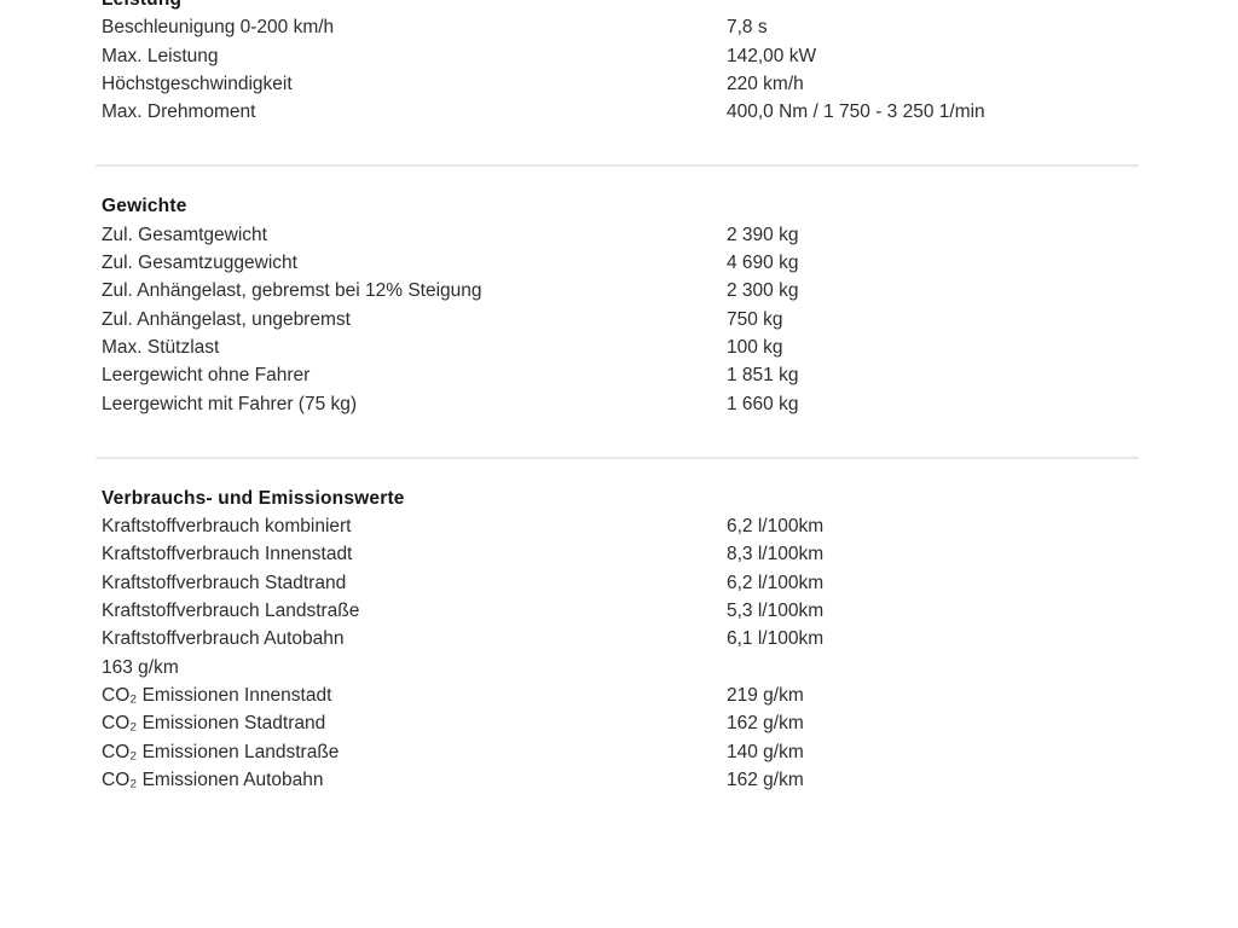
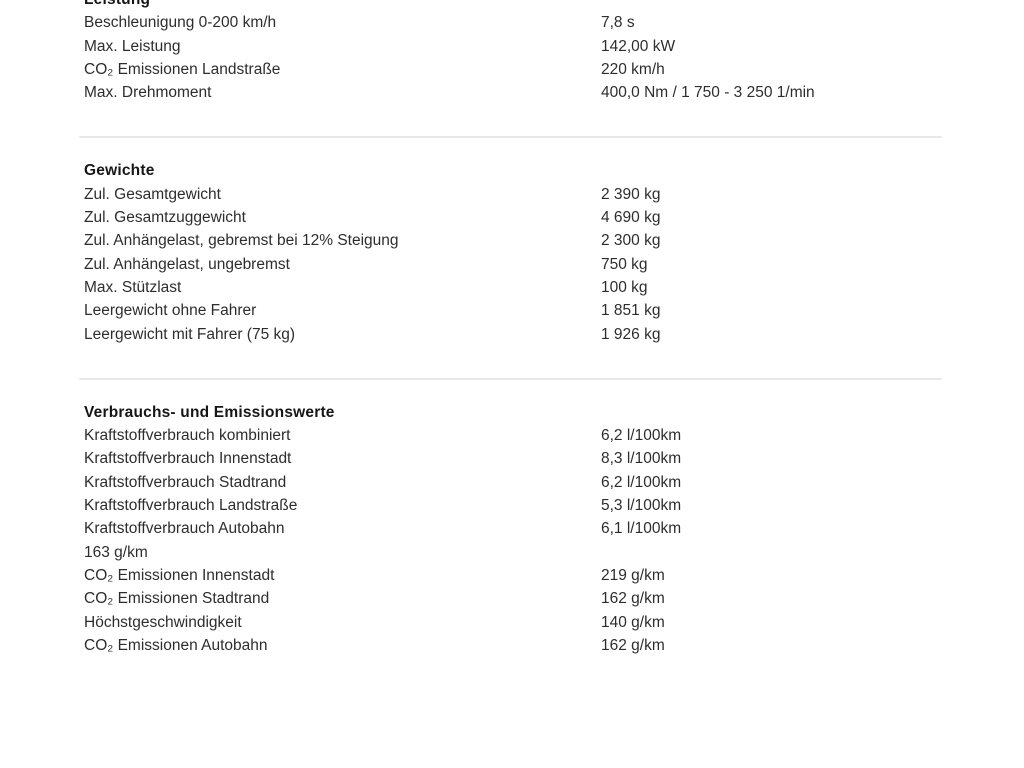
  Beschleunigung 0-200 km/h
  7,8 s
  Max. Leistung
  142,00 kW
- Höchstgeschwindigkeit
+ CO₂ Emissionen Landstraße
  220 km/h
  Max. Drehmoment
  400,0 Nm / 1 750 - 3 250 1/min
  Gewichte
  Zul. Gesamtgewicht
  2 390 kg
  Zul. Gesamtzuggewicht
  4 690 kg
  Zul. Anhängelast, gebremst bei 12% Steigung
  2 300 kg
  Zul. Anhängelast, ungebremst
  750 kg
  Max. Stützlast
  100 kg
  Leergewicht ohne Fahrer
  1 851 kg
  Leergewicht mit Fahrer (75 kg)
- 1 660 kg
+ 1 926 kg
  Verbrauchs- und Emissionswerte
  Kraftstoffverbrauch kombiniert
  6,2 l/100km
  Kraftstoffverbrauch Innenstadt
  8,3 l/100km
  Kraftstoffverbrauch Stadtrand
  6,2 l/100km
  Kraftstoffverbrauch Landstraße
  5,3 l/100km
  Kraftstoffverbrauch Autobahn
  6,1 l/100km
  163 g/km
  CO₂ Emissionen Innenstadt
  219 g/km
  CO₂ Emissionen Stadtrand
  162 g/km
- CO₂ Emissionen Landstraße
+ Höchstgeschwindigkeit
  140 g/km
  CO₂ Emissionen Autobahn
  162 g/km
